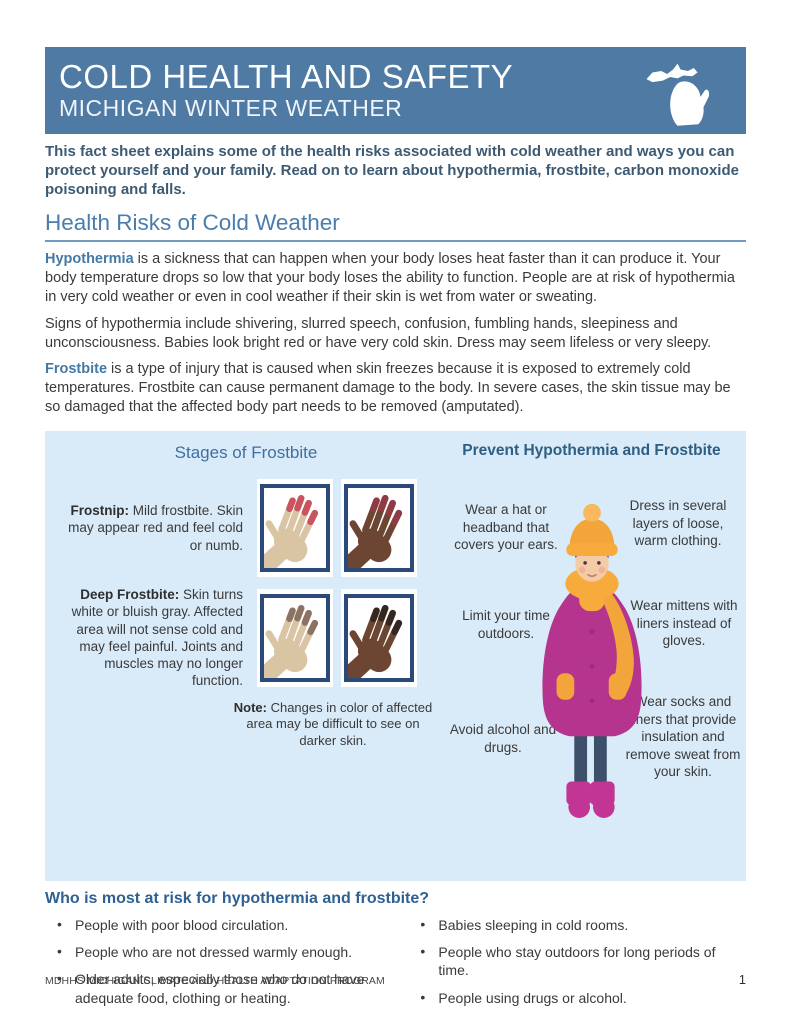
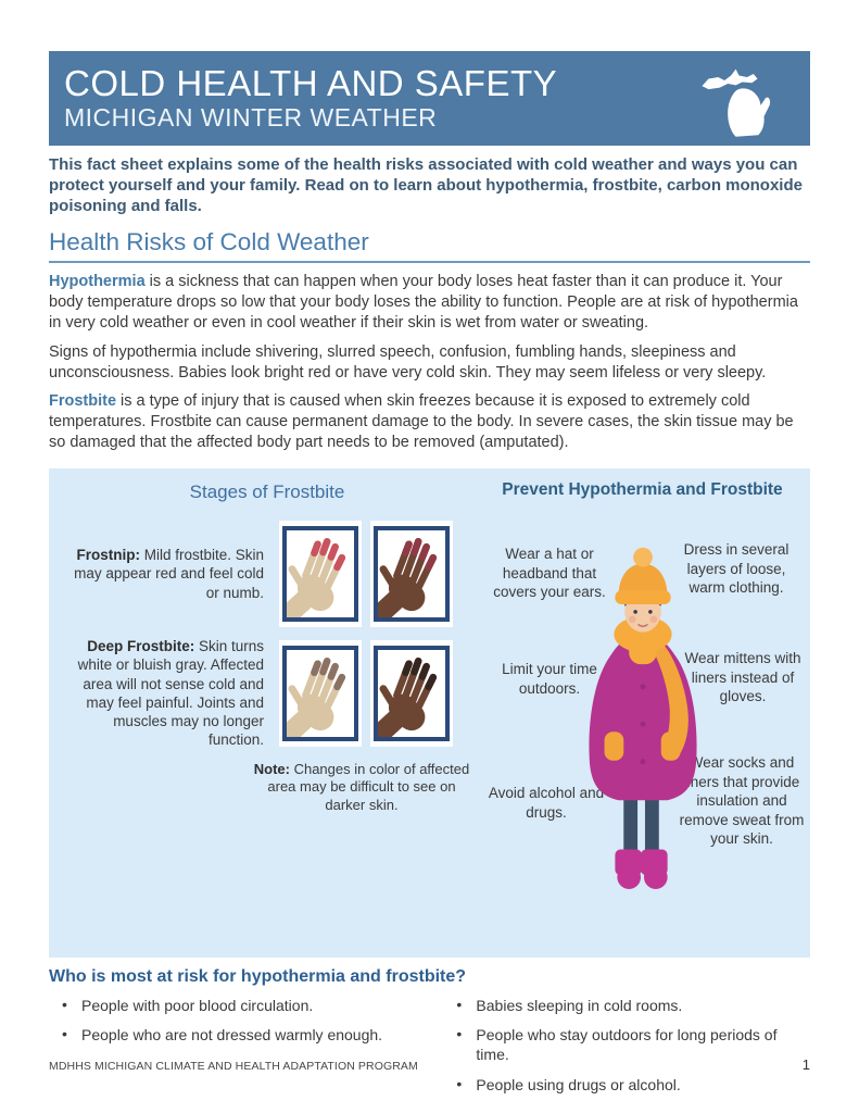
  COLD HEALTH AND SAFETY
  MICHIGAN WINTER WEATHER
  This fact sheet explains some of the health risks associated with cold weather and ways you can protect yourself and your family. Read on to learn about hypothermia, frostbite, carbon monoxide poisoning and falls.
  Health Risks of Cold Weather
  Hypothermia is a sickness that can happen when your body loses heat faster than it can produce it. Your body temperature drops so low that your body loses the ability to function. People are at risk of hypothermia in very cold weather or even in cool weather if their skin is wet from water or sweating.
- Signs of hypothermia include shivering, slurred speech, confusion, fumbling hands, sleepiness and unconsciousness. Babies look bright red or have very cold skin. Dress may seem lifeless or very sleepy.
+ Signs of hypothermia include shivering, slurred speech, confusion, fumbling hands, sleepiness and unconsciousness. Babies look bright red or have very cold skin. They may seem lifeless or very sleepy.
  Frostbite is a type of injury that is caused when skin freezes because it is exposed to extremely cold temperatures. Frostbite can cause permanent damage to the body. In severe cases, the skin tissue may be so damaged that the affected body part needs to be removed (amputated).
  Stages of Frostbite
  Frostnip: Mild frostbite. Skin may appear red and feel cold or numb.
  Deep Frostbite: Skin turns white or bluish gray. Affected area will not sense cold and may feel painful. Joints and muscles may no longer function.
  Note: Changes in color of affected area may be difficult to see on darker skin.
  Prevent Hypothermia and Frostbite
  Wear a hat or headband that covers your ears.
  Dress in several layers of loose, warm clothing.
  Limit your time outdoors.
  Wear mittens with liners instead of gloves.
  Avoid alcohol and drugs.
  Wear socks and ners that provide insulation and remove sweat from your skin.
  Who is most at risk for hypothermia and frostbite?
  People with poor blood circulation.
  People who are not dressed warmly enough.
- Older adults, especially those who do not have adequate food, clothing or heating.
  Babies sleeping in cold rooms.
  People who stay outdoors for long periods of time.
  People using drugs or alcohol.
  MDHHS MICHIGAN CLIMATE AND HEALTH ADAPTATION PROGRAM
  1
